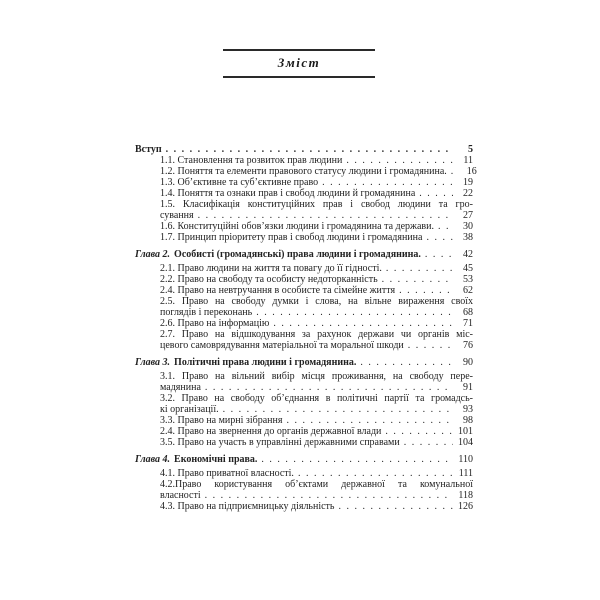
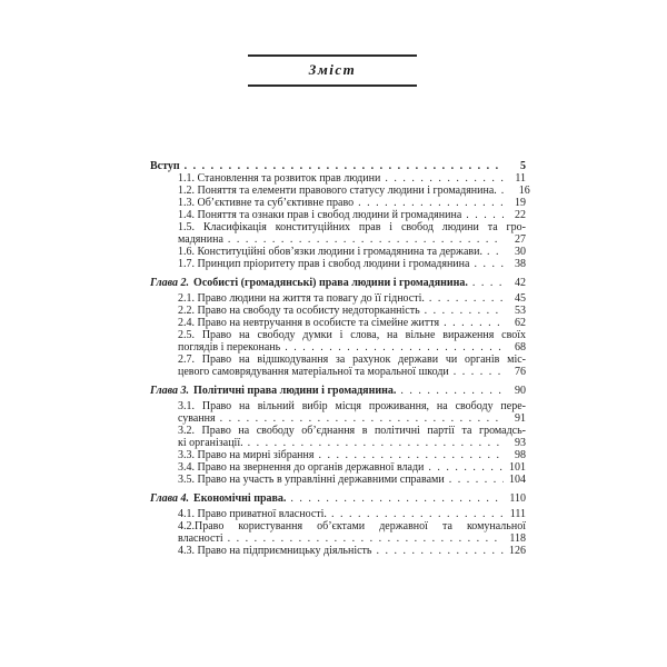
  Зміст
  Вступ
  5
  1.1. Становлення та розвиток прав людини
  11
  1.2. Поняття та елементи правового статусу людини і громадянина.
  16
  1.3. Об’єктивне та суб’єктивне право
  19
  1.4. Поняття та ознаки прав і свобод людини й громадянина
  22
  1.5. Класифікація конституційних прав і свобод людини та гро-
- сування
+ мадянина
  27
  1.6. Конституційні обов’язки людини і громадянина та держави.
  30
  1.7. Принцип пріоритету прав і свобод людини і громадянина
  38
  Глава 2. Особисті (громадянські) права людини і громадянина.
  42
  2.1. Право людини на життя та повагу до її гідності.
  45
  2.2. Право на свободу та особисту недоторканність
  53
  2.4. Право на невтручання в особисте та сімейне життя
  62
  2.5. Право на свободу думки і слова, на вільне вираження своїх
  поглядів і переконань
  68
- 2.6. Право на інформацію
- 71
  2.7. Право на відшкодування за рахунок держави чи органів міс-
  цевого самоврядування матеріальної та моральної шкоди
  76
  Глава 3. Політичні права людини і громадянина.
  90
  3.1. Право на вільний вибір місця проживання, на свободу пере-
- мадянина
+ сування
  91
  3.2. Право на свободу об’єднання в політичні партії та громадсь-
  кі організації.
  93
  3.3. Право на мирні зібрання
  98
- 2.4. Право на звернення до органів державної влади
+ 3.4. Право на звернення до органів державної влади
  101
  3.5. Право на участь в управлінні державними справами
  104
  Глава 4. Економічні права.
  110
  4.1. Право приватної власності.
  111
  4.2.Право користування об’єктами державної та комунальної
  власності
  118
  4.3. Право на підприємницьку діяльність
  126
